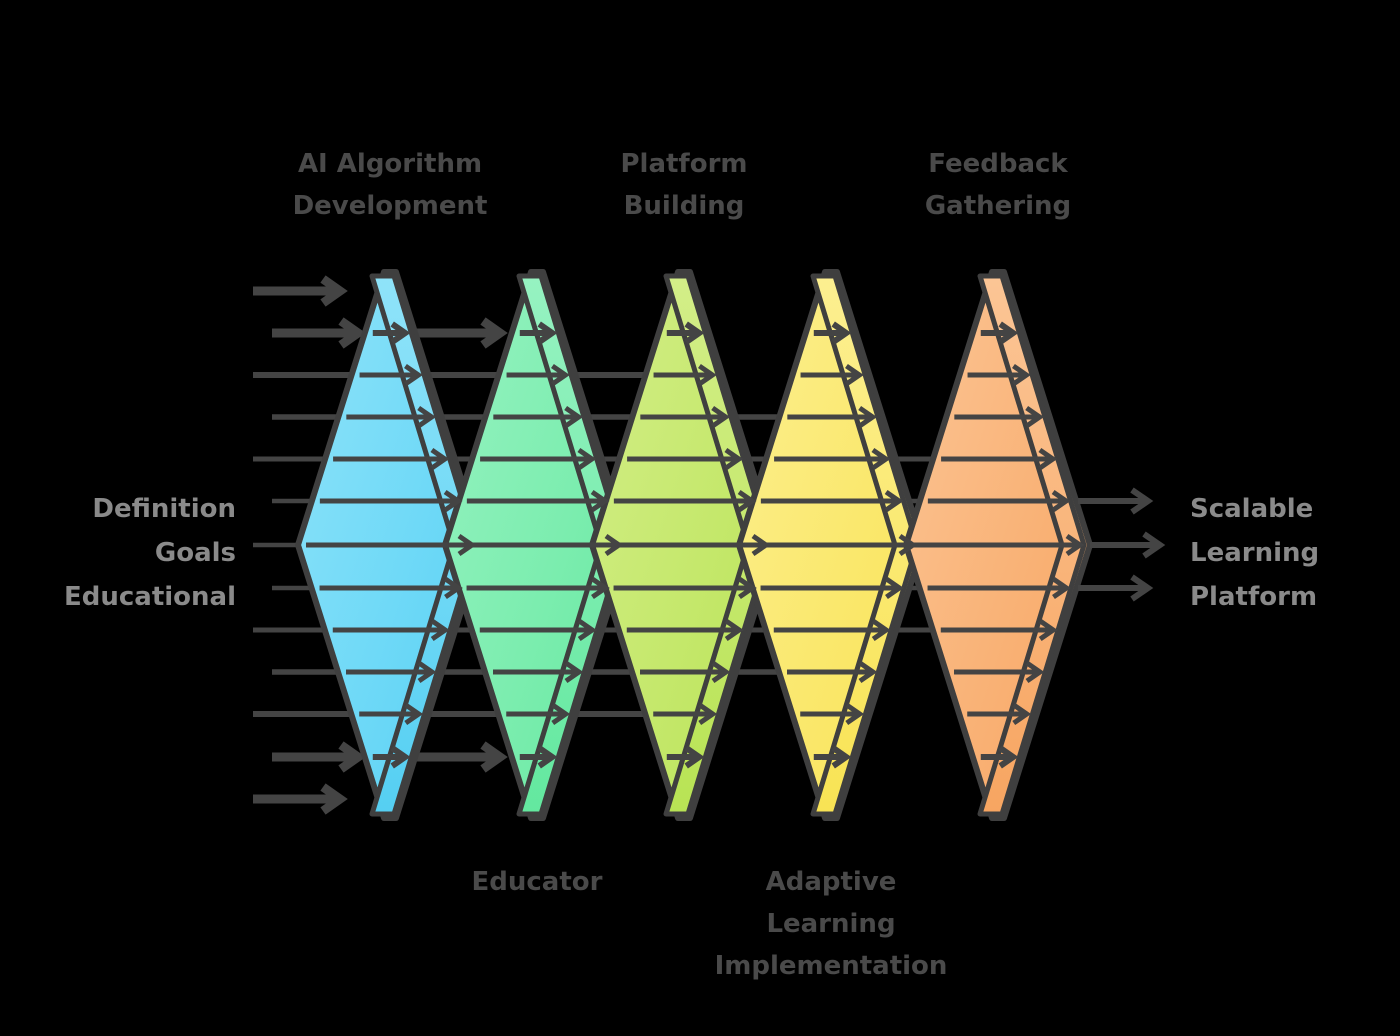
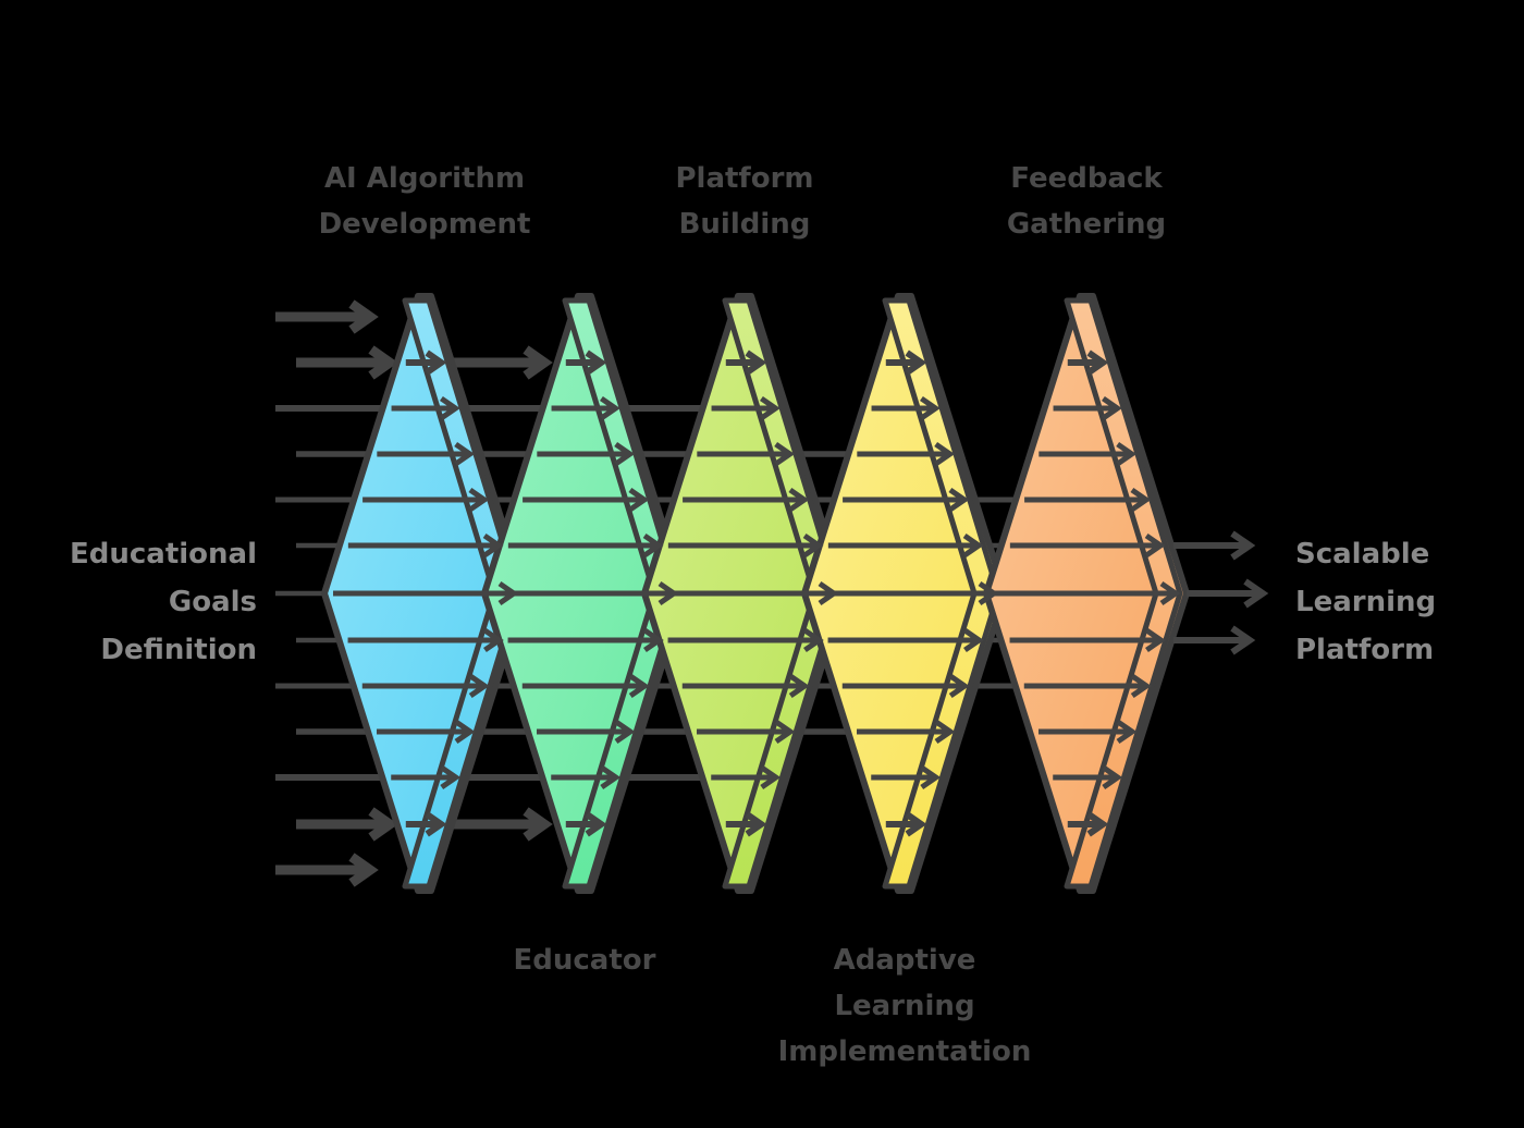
  AI Algorithm
  Development
  Educator
  Platform
  Building
  Adaptive
  Learning
  Implementation
  Feedback
  Gathering
- Definition
+ Educational
  Goals
- Educational
+ Definition
  Scalable
  Learning
  Platform
